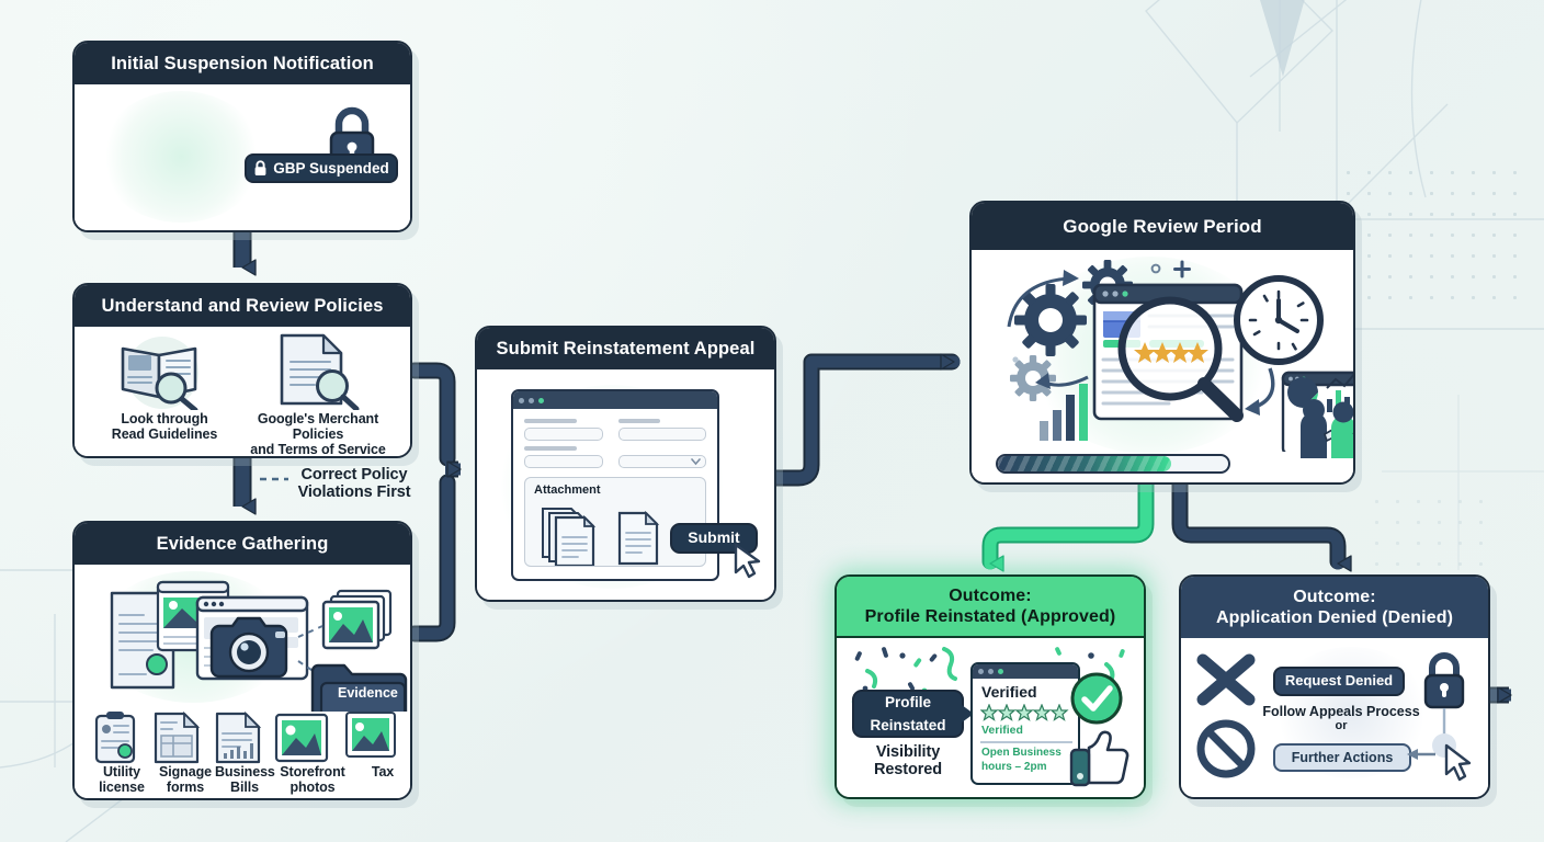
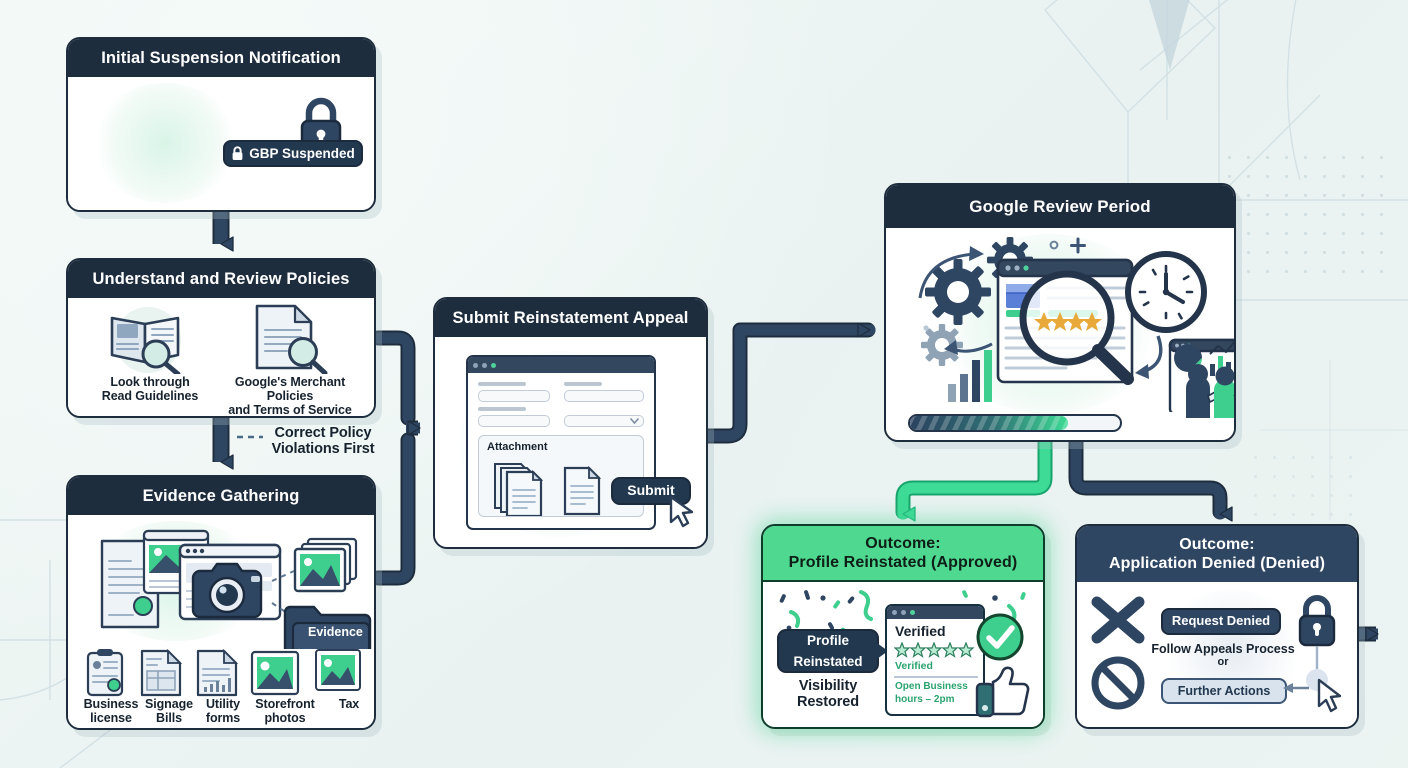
  Correct Policy
  Violations First
  Initial Suspension Notification
  GBP Suspended
  Understand and Review Policies
  Look through
  Read Guidelines
  Google's Merchant Policies
  and Terms of Service
  Evidence Gathering
  Evidence
- Utility
+ Business
  license
  Signage
- forms
+ Bills
- Business
+ Utility
- Bills
+ forms
  Storefront
  photos
  Tax
  Submit Reinstatement Appeal
  Attachment
  Submit
  Google Review Period
  Outcome:
  Profile Reinstated (Approved)
  Profile
  Reinstated
  Visibility
  Restored
  Verified
  Verified
  Open Business
  hours – 2pm
  Outcome:
  Application Denied (Denied)
  Request Denied
  Follow Appeals Process
  or
  Further Actions
